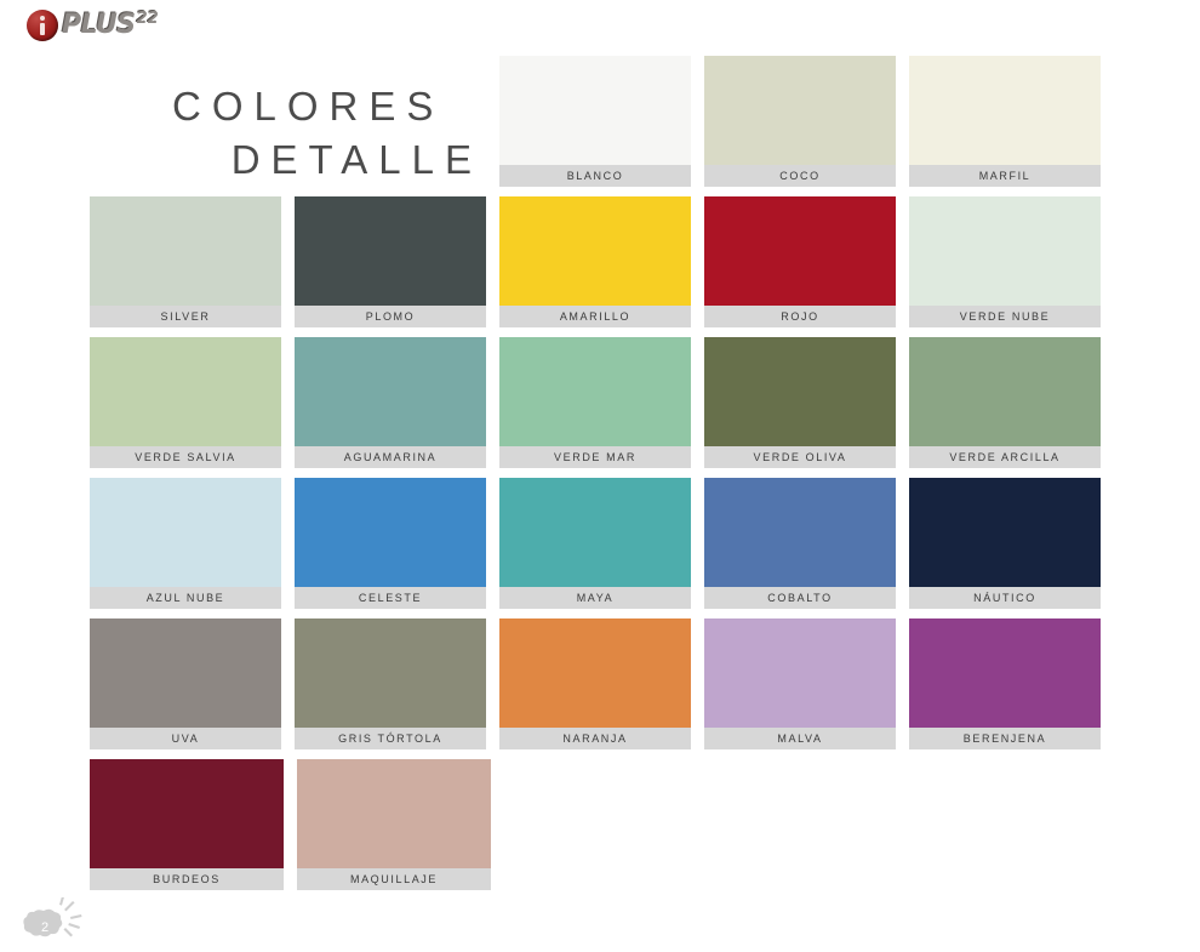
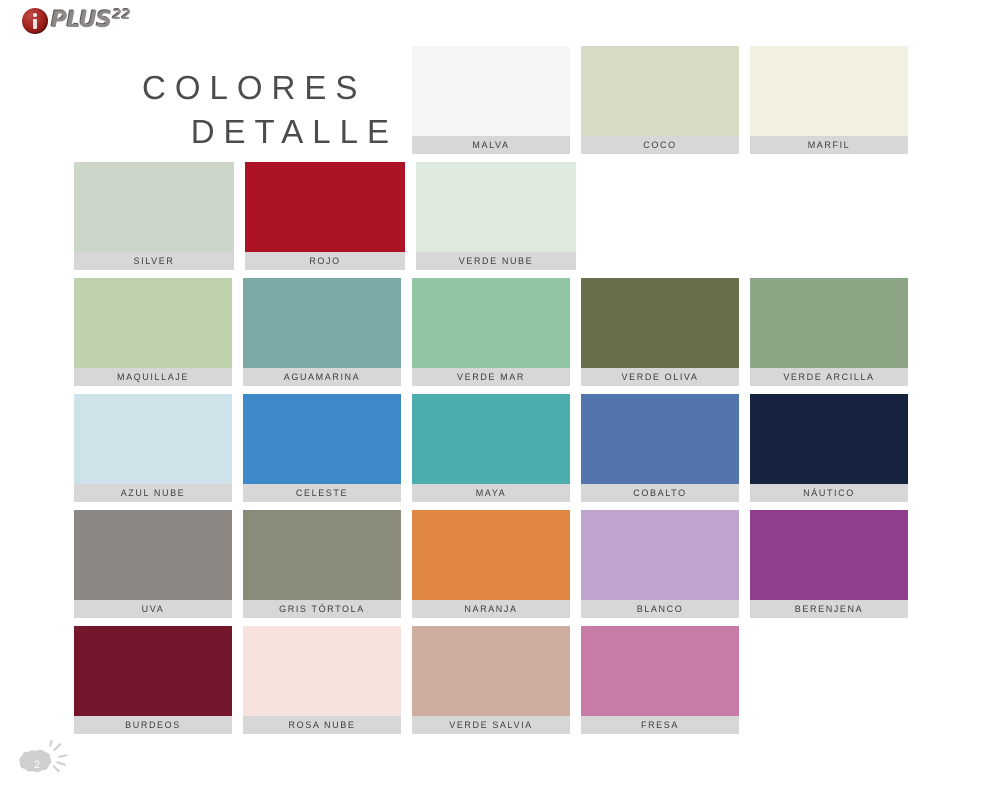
  PLUS
  22
  COLORES
  DETALLE
- BLANCO
+ MALVA
  COCO
  MARFIL
  SILVER
- PLOMO
- AMARILLO
  ROJO
  VERDE NUBE
- VERDE SALVIA
+ MAQUILLAJE
  AGUAMARINA
  VERDE MAR
  VERDE OLIVA
  VERDE ARCILLA
  AZUL NUBE
  CELESTE
  MAYA
  COBALTO
  NÁUTICO
  UVA
  GRIS TÓRTOLA
  NARANJA
- MALVA
+ BLANCO
  BERENJENA
  BURDEOS
+ ROSA NUBE
- MAQUILLAJE
+ VERDE SALVIA
+ FRESA
  2
